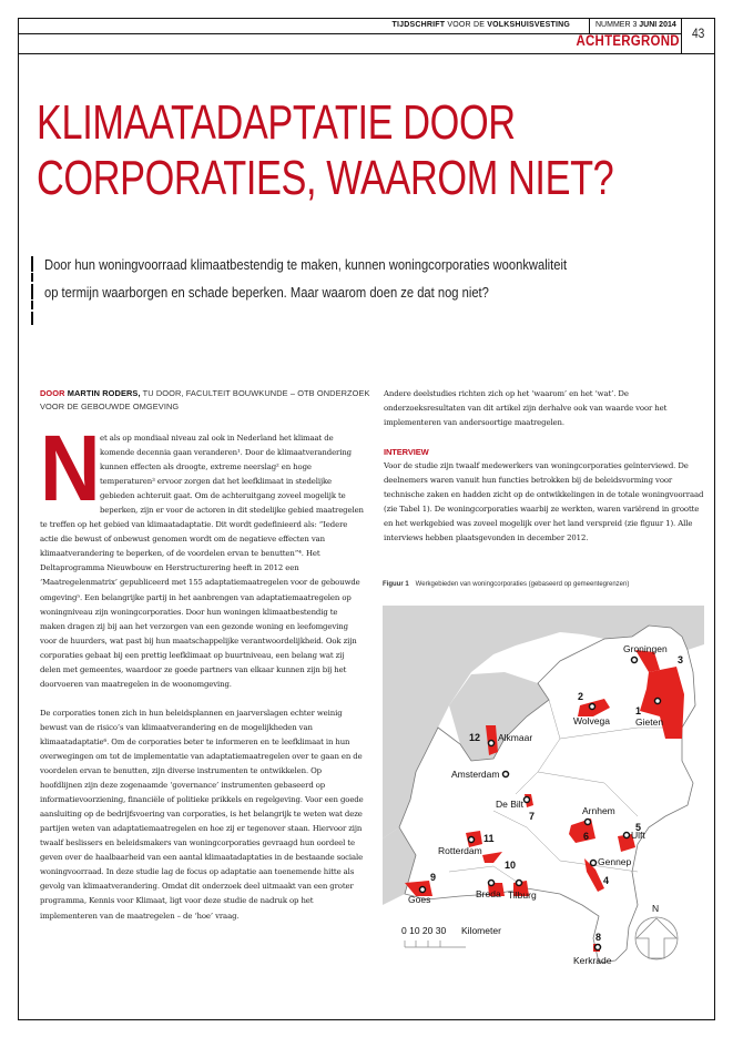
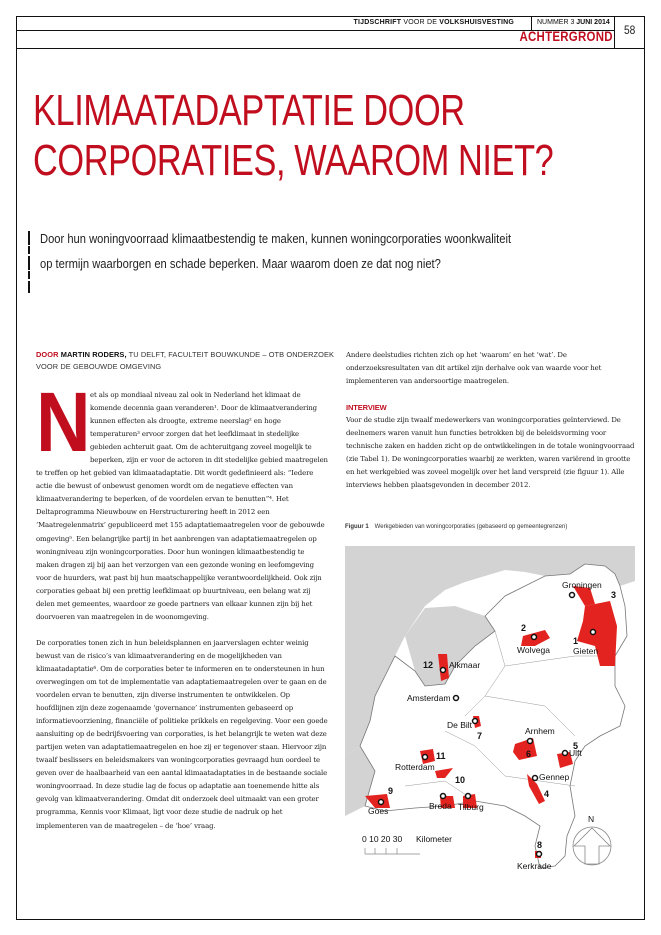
  ACHTERGROND
- 43
+ 58
  KLIMAATADAPTATIE DOOR
  CORPORATIES, WAAROM NIET?
  Door hun woningvoorraad klimaatbestendig te maken, kunnen woningcorporaties woonkwaliteit
  op termijn waarborgen en schade beperken. Maar waarom doen ze dat nog niet?
- DOOR MARTIN RODERS, TU DOOR, FACULTEIT BOUWKUNDE – OTB ONDERZOEK VOOR DE GEBOUWDE OMGEVING
+ DOOR MARTIN RODERS, TU DELFT, FACULTEIT BOUWKUNDE – OTB ONDERZOEK VOOR DE GEBOUWDE OMGEVING
  N
  et als op mondiaal niveau zal ook in Nederland het klimaat de komende decennia gaan veranderen¹. Door de klimaatverandering kunnen effecten als droogte, extreme neerslag² en hoge temperaturen³ ervoor zorgen dat het leefklimaat in stedelijke gebieden achteruit gaat. Om de achteruitgang zoveel mogelijk te beperken, zijn er voor de actoren in dit stedelijke gebied maatregelen te treffen op het gebied van klimaatadaptatie. Dit wordt gedefinieerd als: “Iedere actie die bewust of onbewust genomen wordt om de negatieve effecten van klimaatverandering te beperken, of de voordelen ervan te benutten”⁴. Het Deltaprogramma Nieuwbouw en Herstructurering heeft in 2012 een ‘Maatregelenmatrix’ gepubliceerd met 155 adaptatiemaatregelen voor de gebouwde omgeving⁵. Een belangrijke partij in het aanbrengen van adaptatiemaatregelen op woningniveau zijn woningcorporaties. Door hun woningen klimaatbestendig te maken dragen zij bij aan het verzorgen van een gezonde woning en leefomgeving voor de huurders, wat past bij hun maatschappelijke verantwoordelijkheid. Ook zijn corporaties gebaat bij een prettig leefklimaat op buurtniveau, een belang wat zij delen met gemeentes, waardoor ze goede partners van elkaar kunnen zijn bij het doorvoeren van maatregelen in de woonomgeving.
- De corporaties tonen zich in hun beleidsplannen en jaarverslagen echter weinig bewust van de risico’s van klimaatverandering en de mogelijkheden van klimaatadaptatie⁶. Om de corporaties beter te informeren en te leefklimaat in hun overwegingen om tot de implementatie van adaptatiemaatregelen over te gaan en de voordelen ervan te benutten, zijn diverse instrumenten te ontwikkelen. Op hoofdlijnen zijn deze zogenaamde ‘governance’ instrumenten gebaseerd op informatievoorziening, financiële of politieke prikkels en regelgeving. Voor een goede aansluiting op de bedrijfsvoering van corporaties, is het belangrijk te weten wat deze partijen weten van adaptatiemaatregelen en hoe zij er tegenover staan. Hiervoor zijn twaalf beslissers en beleidsmakers van woningcorporaties gevraagd hun oordeel te geven over de haalbaarheid van een aantal klimaatadaptaties in de bestaande sociale woningvoorraad. In deze studie lag de focus op adaptatie aan toenemende hitte als gevolg van klimaatverandering. Omdat dit onderzoek deel uitmaakt van een groter programma, Kennis voor Klimaat, ligt voor deze studie de nadruk op het implementeren van de maatregelen – de ‘hoe’ vraag.
+ De corporaties tonen zich in hun beleidsplannen en jaarverslagen echter weinig bewust van de risico’s van klimaatverandering en de mogelijkheden van klimaatadaptatie⁶. Om de corporaties beter te informeren en te ondersteunen in hun overwegingen om tot de implementatie van adaptatiemaatregelen over te gaan en de voordelen ervan te benutten, zijn diverse instrumenten te ontwikkelen. Op hoofdlijnen zijn deze zogenaamde ‘governance’ instrumenten gebaseerd op informatievoorziening, financiële of politieke prikkels en regelgeving. Voor een goede aansluiting op de bedrijfsvoering van corporaties, is het belangrijk te weten wat deze partijen weten van adaptatiemaatregelen en hoe zij er tegenover staan. Hiervoor zijn twaalf beslissers en beleidsmakers van woningcorporaties gevraagd hun oordeel te geven over de haalbaarheid van een aantal klimaatadaptaties in de bestaande sociale woningvoorraad. In deze studie lag de focus op adaptatie aan toenemende hitte als gevolg van klimaatverandering. Omdat dit onderzoek deel uitmaakt van een groter programma, Kennis voor Klimaat, ligt voor deze studie de nadruk op het implementeren van de maatregelen – de ‘hoe’ vraag.
  Andere deelstudies richten zich op het ‘waarom’ en het ‘wat’. De onderzoeksresultaten van dit artikel zijn derhalve ook van waarde voor het implementeren van andersoortige maatregelen.
  INTERVIEW
  Voor de studie zijn twaalf medewerkers van woningcorporaties geïnterviewd. De deelnemers waren vanuit hun functies betrokken bij de beleidsvorming voor technische zaken en hadden zicht op de ontwikkelingen in de totale woningvoorraad (zie Tabel 1). De woningcorporaties waarbij ze werkten, waren variërend in grootte en het werkgebied was zoveel mogelijk over het land verspreid (zie figuur 1). Alle interviews hebben plaatsgevonden in december 2012.
  Groningen
  Wolvega
  Gieten
  Alkmaar
  Amsterdam
  De Bilt
  Arnhem
  Ulft
  Rotterdam
  Gennep
  Goes
  Breda
  Tilburg
  Kerkrade
  1
  2
  3
  4
  5
  6
  7
  8
  9
  10
  11
  12
  0 10 20 30
  Kilometer
  N
